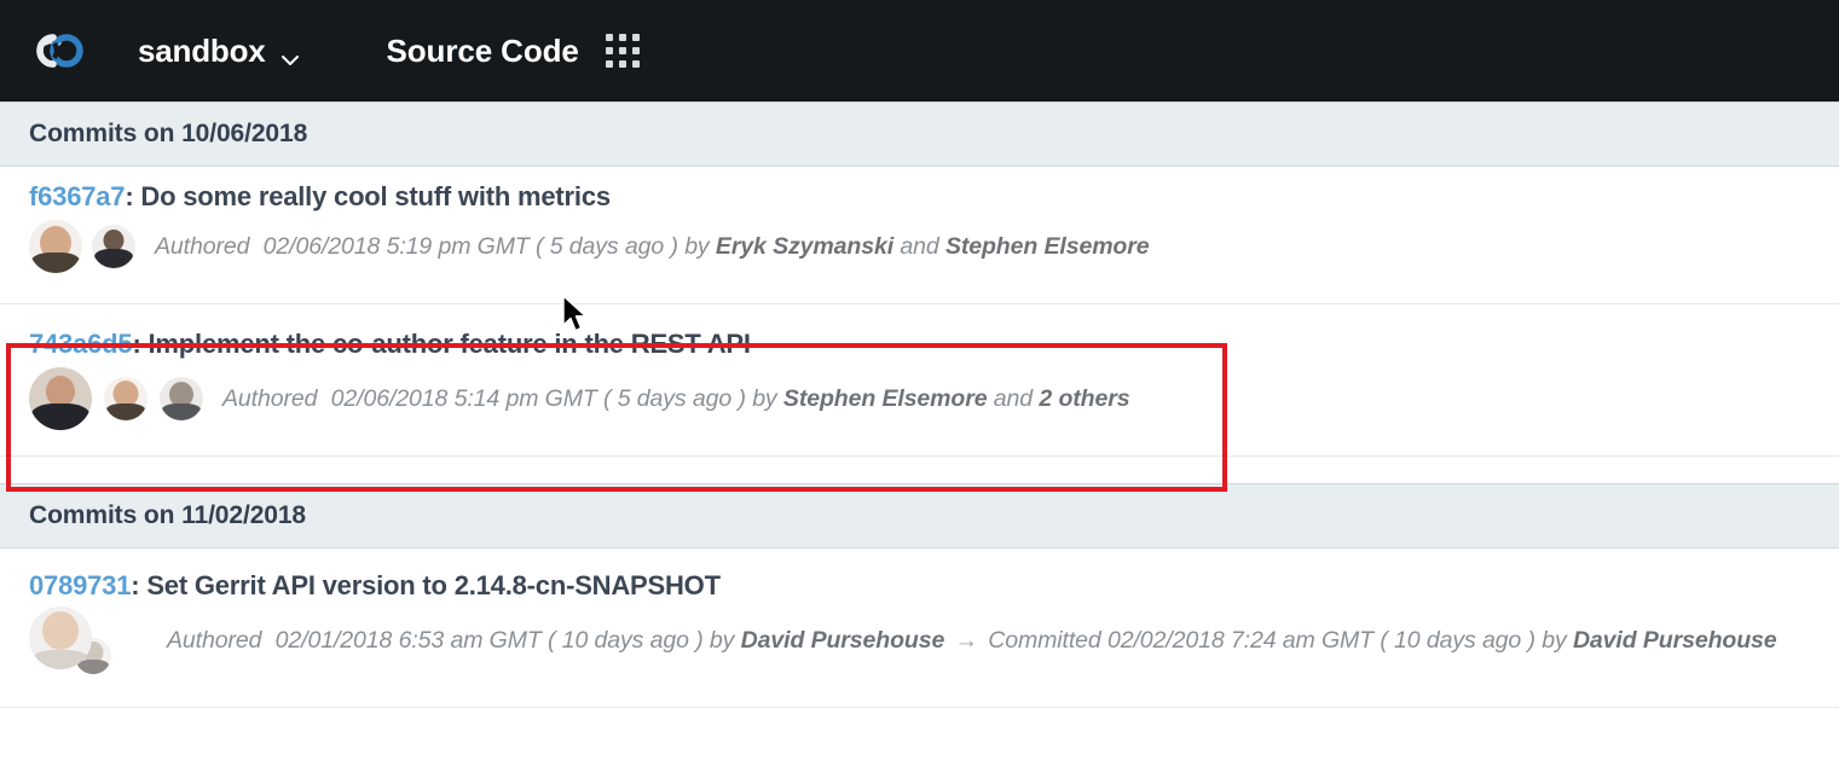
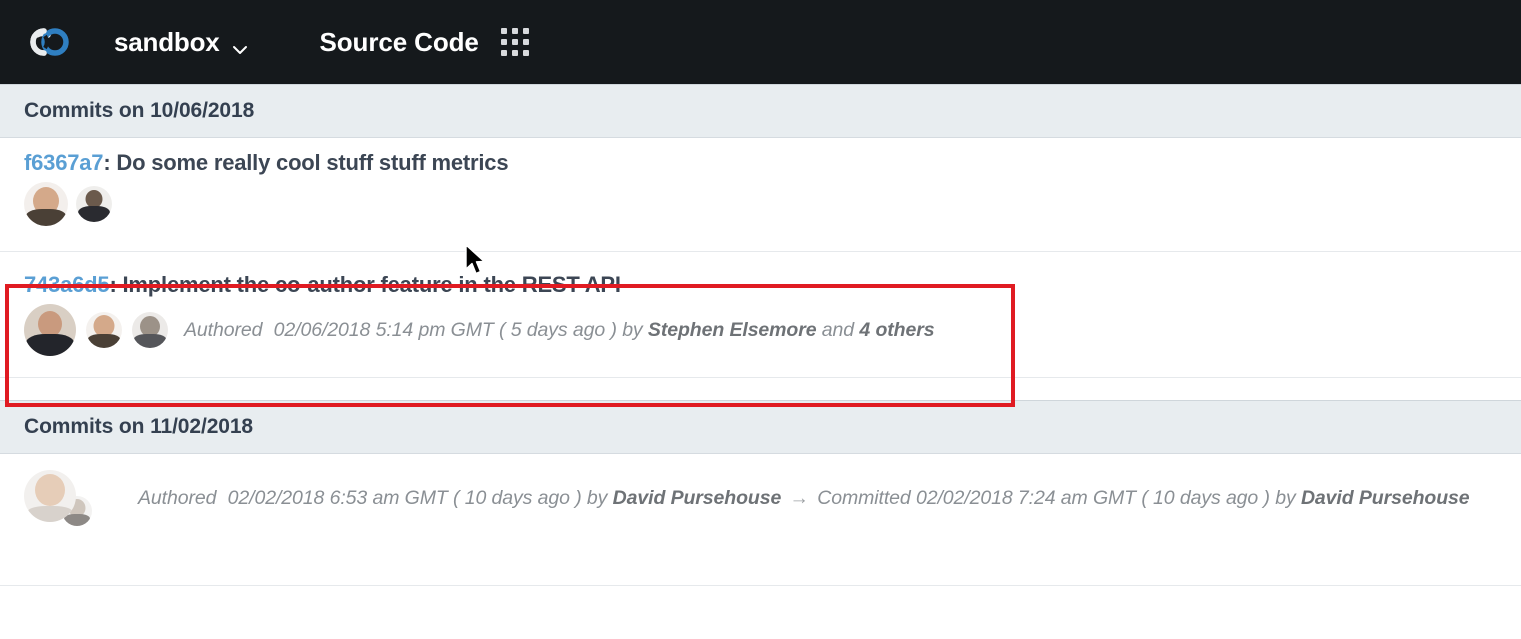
  sandbox
  Source Code
  Commits on 10/06/2018
- f6367a7: Do some really cool stuff with metrics
+ f6367a7: Do some really cool stuff stuff metrics
- Authored 02/06/2018 5:19 pm GMT ( 5 days ago ) by Eryk Szymanski and Stephen Elsemore
  743a6d5: Implement the co-author feature in the REST API
- Authored 02/06/2018 5:14 pm GMT ( 5 days ago ) by Stephen Elsemore and 2 others
+ Authored 02/06/2018 5:14 pm GMT ( 5 days ago ) by Stephen Elsemore and 4 others
  Commits on 11/02/2018
- 0789731: Set Gerrit API version to 2.14.8-cn-SNAPSHOT
- Authored 02/01/2018 6:53 am GMT ( 10 days ago ) by David Pursehouse → Committed 02/02/2018 7:24 am GMT ( 10 days ago ) by David Pursehouse
+ Authored 02/02/2018 6:53 am GMT ( 10 days ago ) by David Pursehouse → Committed 02/02/2018 7:24 am GMT ( 10 days ago ) by David Pursehouse
